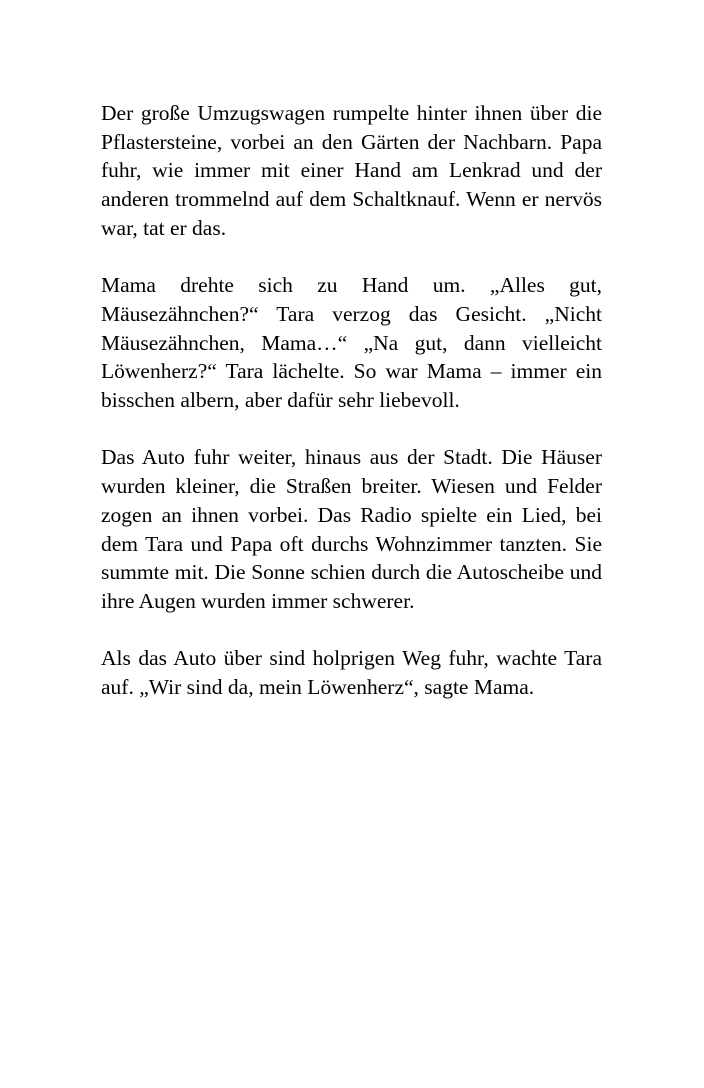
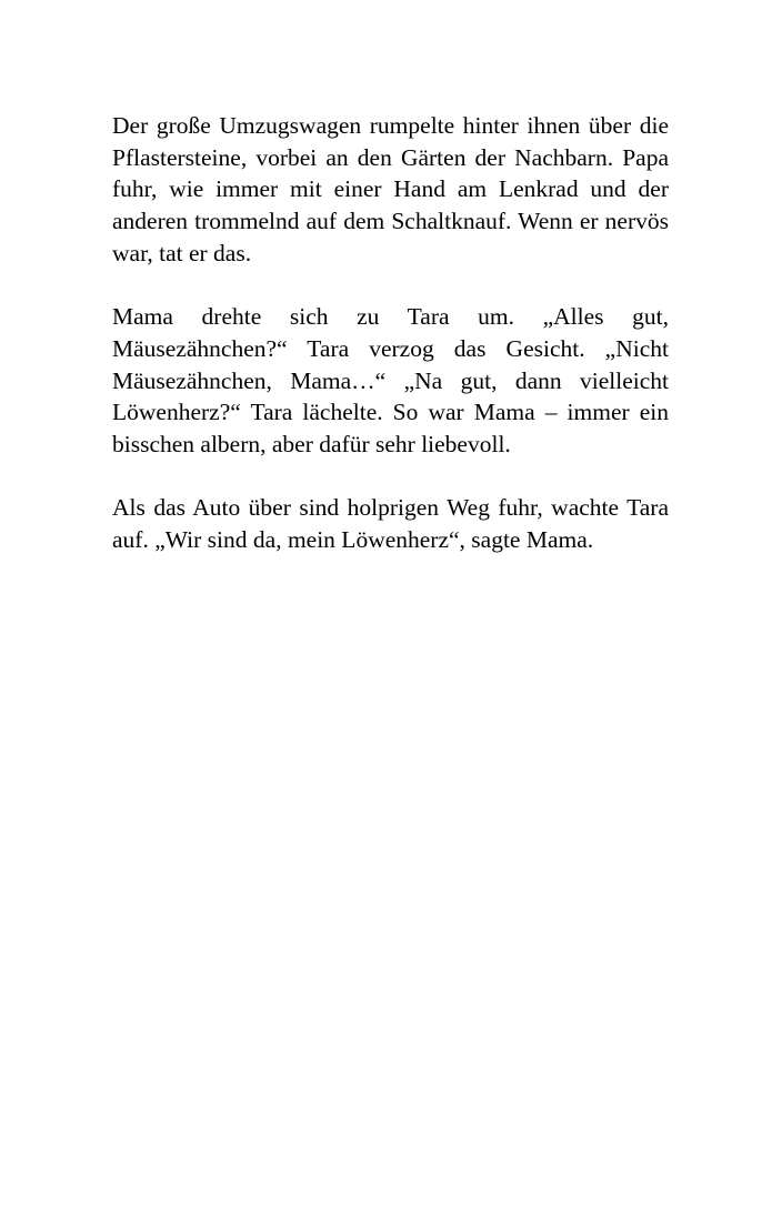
  Der große Umzugswagen rumpelte hinter ihnen über die Pflastersteine, vorbei an den Gärten der Nachbarn. Papa fuhr, wie immer mit einer Hand am Lenkrad und der anderen trommelnd auf dem Schaltknauf. Wenn er nervös war, tat er das.
- Mama drehte sich zu Hand um. „Alles gut, Mäusezähnchen?“ Tara verzog das Gesicht. „Nicht Mäusezähnchen, Mama…“ „Na gut, dann vielleicht Löwenherz?“ Tara lächelte. So war Mama – immer ein bisschen albern, aber dafür sehr liebevoll.
+ Mama drehte sich zu Tara um. „Alles gut, Mäusezähnchen?“ Tara verzog das Gesicht. „Nicht Mäusezähnchen, Mama…“ „Na gut, dann vielleicht Löwenherz?“ Tara lächelte. So war Mama – immer ein bisschen albern, aber dafür sehr liebevoll.
- Das Auto fuhr weiter, hinaus aus der Stadt. Die Häuser wurden kleiner, die Straßen breiter. Wiesen und Felder zogen an ihnen vorbei. Das Radio spielte ein Lied, bei dem Tara und Papa oft durchs Wohnzimmer tanzten. Sie summte mit. Die Sonne schien durch die Autoscheibe und ihre Augen wurden immer schwerer.
  Als das Auto über sind holprigen Weg fuhr, wachte Tara auf. „Wir sind da, mein Löwenherz“, sagte Mama.
